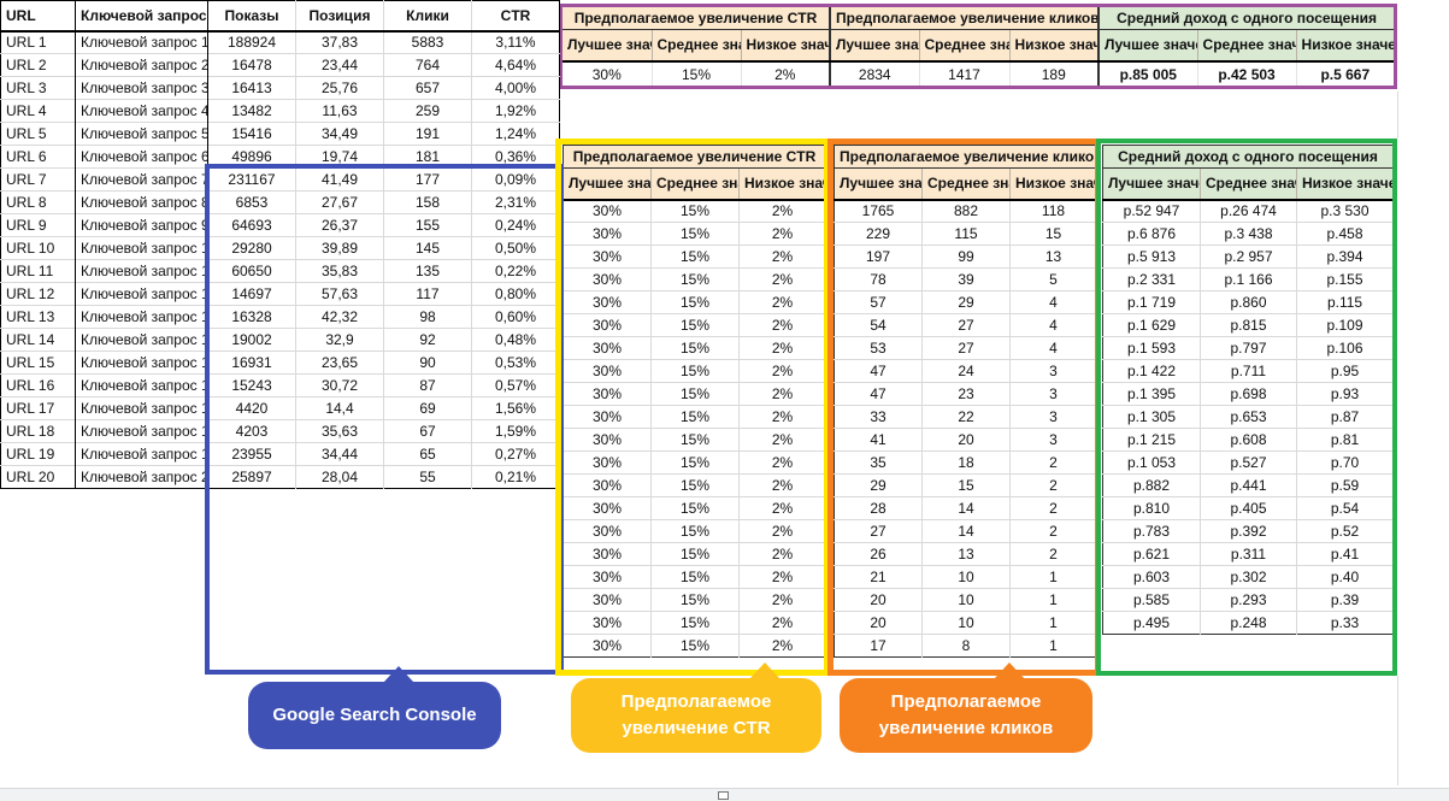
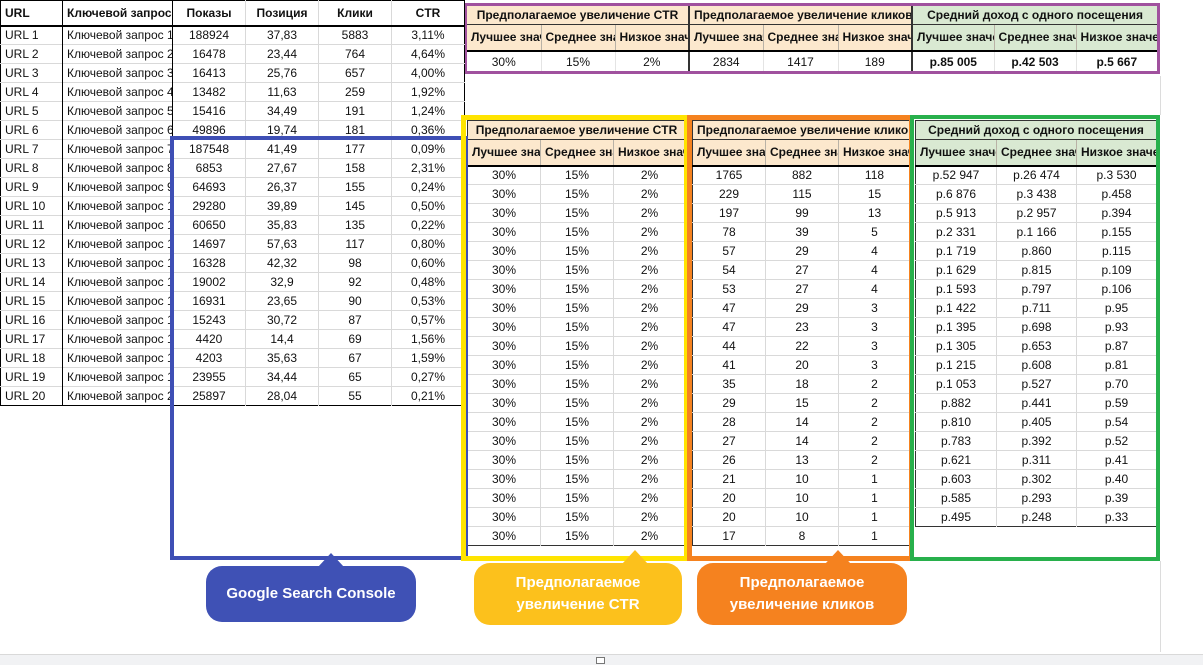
  Предполагаемое увеличение CTR	Предполагаемое увеличение кликов	Средний доход с одного посещения
  30%	15%	2%	2834	1417	189	р.85 005	р.42 503	р.5 667
  URL	Ключевой запрос	Показы	Позиция	Клики	CTR
  URL 1	Ключевой запрос 1	188924	37,83	5883	3,11%
  URL 2	Ключевой запрос 2	16478	23,44	764	4,64%
  URL 3	Ключевой запрос 3	16413	25,76	657	4,00%
  URL 4	Ключевой запрос 4	13482	11,63	259	1,92%
  URL 5	Ключевой запрос 5	15416	34,49	191	1,24%
  URL 6	Ключевой запрос 6	49896	19,74	181	0,36%
- URL 7	Ключевой запрос 7	231167	41,49	177	0,09%
+ URL 7	Ключевой запрос 7	187548	41,49	177	0,09%
  URL 8	Ключевой запрос 8	6853	27,67	158	2,31%
  URL 9	Ключевой запрос 9	64693	26,37	155	0,24%
  URL 10	Ключевой запрос 1	29280	39,89	145	0,50%
  URL 11	Ключевой запрос 1	60650	35,83	135	0,22%
  URL 12	Ключевой запрос 1	14697	57,63	117	0,80%
  URL 13	Ключевой запрос 1	16328	42,32	98	0,60%
  URL 14	Ключевой запрос 1	19002	32,9	92	0,48%
  URL 15	Ключевой запрос 1	16931	23,65	90	0,53%
  URL 16	Ключевой запрос 1	15243	30,72	87	0,57%
  URL 17	Ключевой запрос 1	4420	14,4	69	1,56%
  URL 18	Ключевой запрос 1	4203	35,63	67	1,59%
  URL 19	Ключевой запрос 1	23955	34,44	65	0,27%
  URL 20	Ключевой запрос 2	25897	28,04	55	0,21%
  Предполагаемое увеличение CTR
  30%	15%	2%
  30%	15%	2%
  30%	15%	2%
  30%	15%	2%
  30%	15%	2%
  30%	15%	2%
  30%	15%	2%
  30%	15%	2%
  30%	15%	2%
  30%	15%	2%
  30%	15%	2%
  30%	15%	2%
  30%	15%	2%
  30%	15%	2%
  30%	15%	2%
  30%	15%	2%
  30%	15%	2%
  30%	15%	2%
  30%	15%	2%
  30%	15%	2%
  Предполагаемое увеличение клико
  1765	882	118
  229	115	15
  197	99	13
  78	39	5
  57	29	4
  54	27	4
  53	27	4
- 47	24	3
+ 47	29	3
  47	23	3
- 33	22	3
+ 44	22	3
  41	20	3
  35	18	2
  29	15	2
  28	14	2
  27	14	2
  26	13	2
  21	10	1
  20	10	1
  20	10	1
  17	8	1
  Средний доход с одного посещения
  Лучшее знач	Среднее зна	Низкое значе
  р.52 947	р.26 474	р.3 530
  р.6 876	р.3 438	р.458
  р.5 913	р.2 957	р.394
  р.2 331	р.1 166	р.155
  р.1 719	р.860	р.115
  р.1 629	р.815	р.109
  р.1 593	р.797	р.106
  р.1 422	р.711	р.95
  р.1 395	р.698	р.93
  р.1 305	р.653	р.87
  р.1 215	р.608	р.81
  р.1 053	р.527	р.70
  р.882	р.441	р.59
  р.810	р.405	р.54
  р.783	р.392	р.52
  р.621	р.311	р.41
  р.603	р.302	р.40
  р.585	р.293	р.39
  р.495	р.248	р.33
  Google Search Console
  Предполагаемое увеличение CTR
  Предполагаемое увеличение кликов
